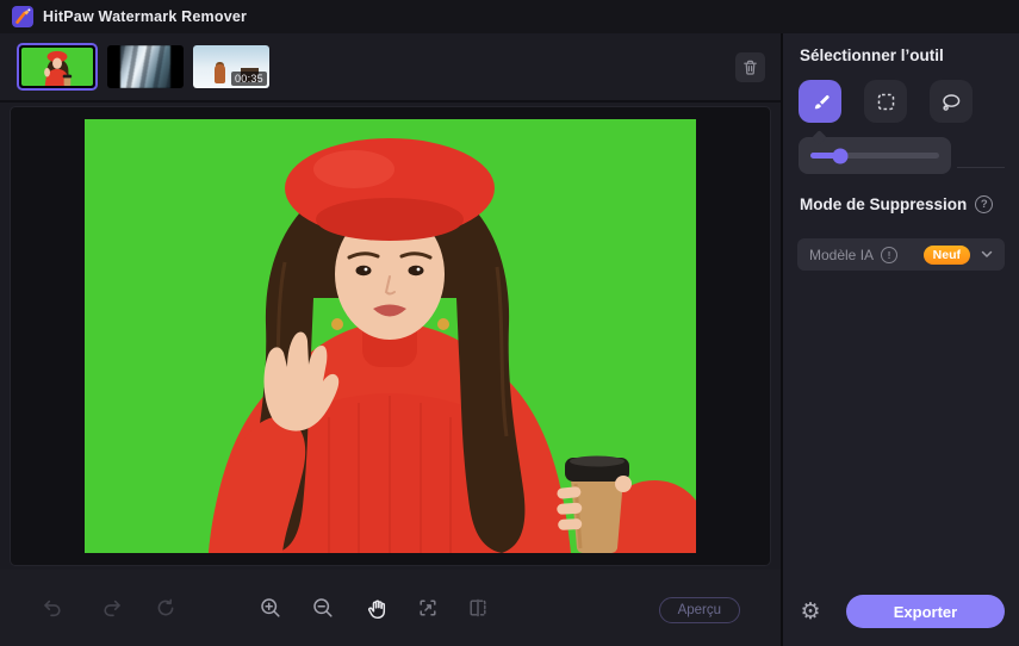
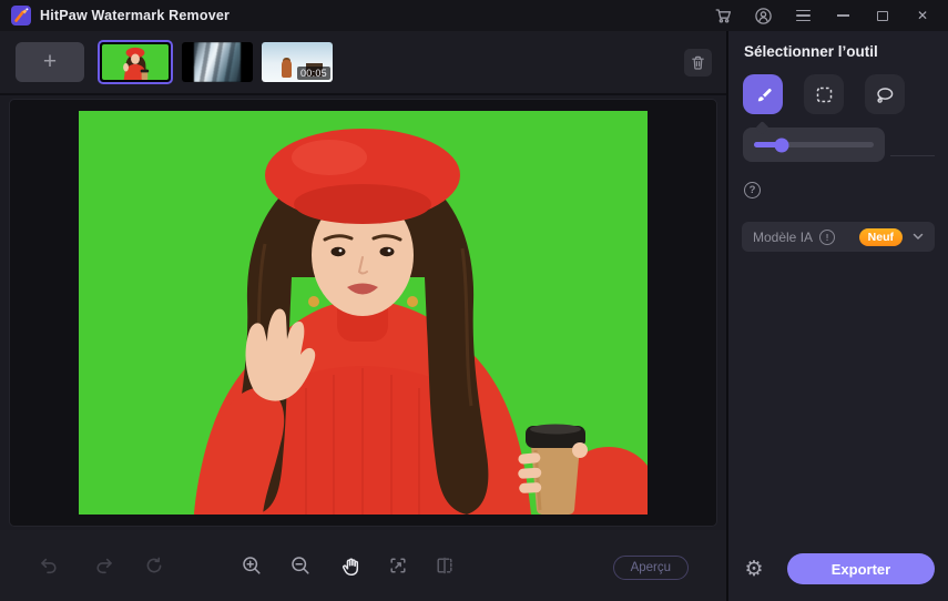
  HitPaw Watermark Remover
+ ✕
+ +
- 00:35
+ 00:05
  Aperçu
  Sélectionner l’outil
- Mode de Suppression
  ?
  Modèle IA
  !
  Neuf
  ⚙
  Exporter
